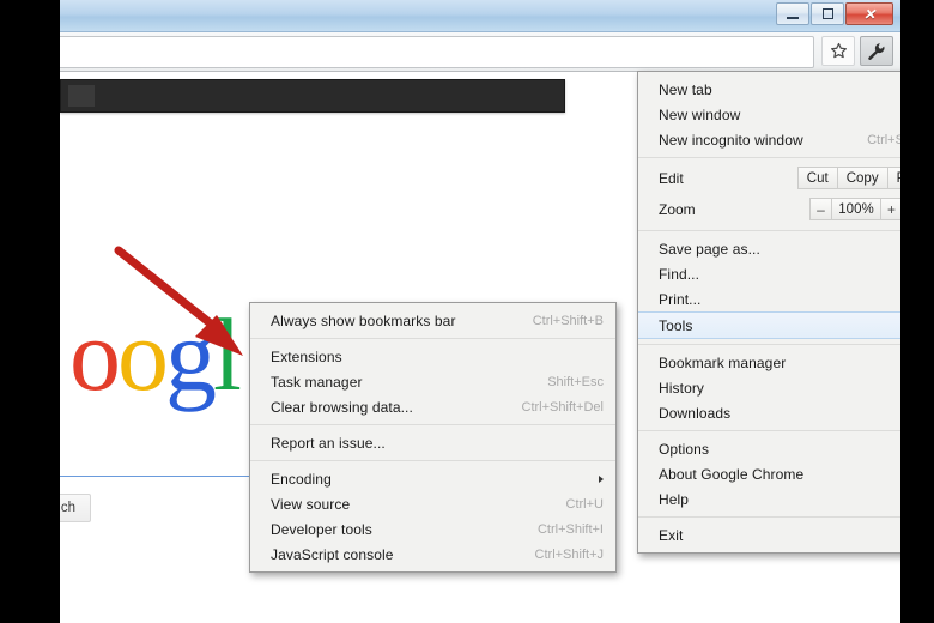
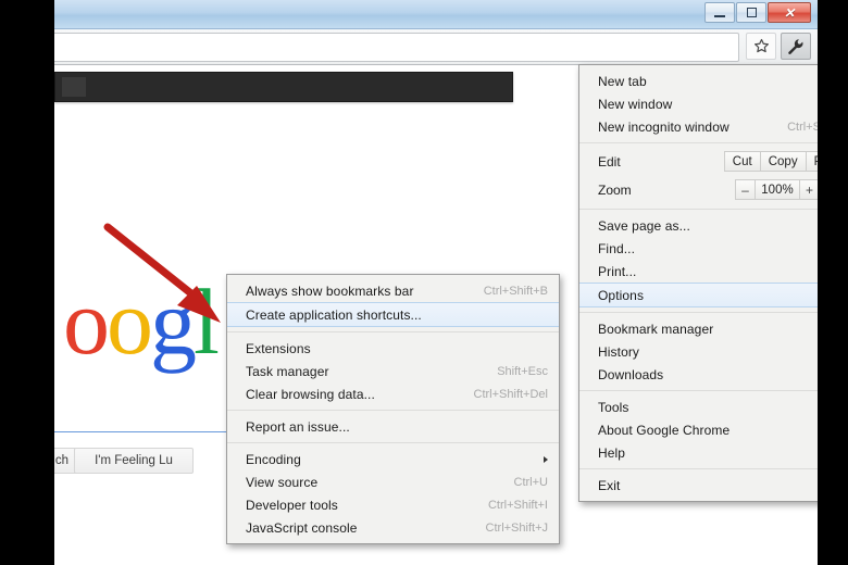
  ✕
  oogl
  ch
+ I'm Feeling Lu
  New tab
  New window
  New incognito window
  Edit
  Cut
  Copy
  Zoom
  –
  100%
  +
  Save page as...
  Find...
  Print...
- Tools
+ Options
  Bookmark manager
  History
  Downloads
- Options
+ Tools
  About Google Chrome
  Help
  Exit
  Always show bookmarks bar
  Ctrl+Shift+B
+ Create application shortcuts...
  Extensions
  Task manager
  Shift+Esc
  Clear browsing data...
  Ctrl+Shift+Del
  Report an issue...
  Encoding
  View source
  Ctrl+U
  Developer tools
  Ctrl+Shift+I
  JavaScript console
  Ctrl+Shift+J
